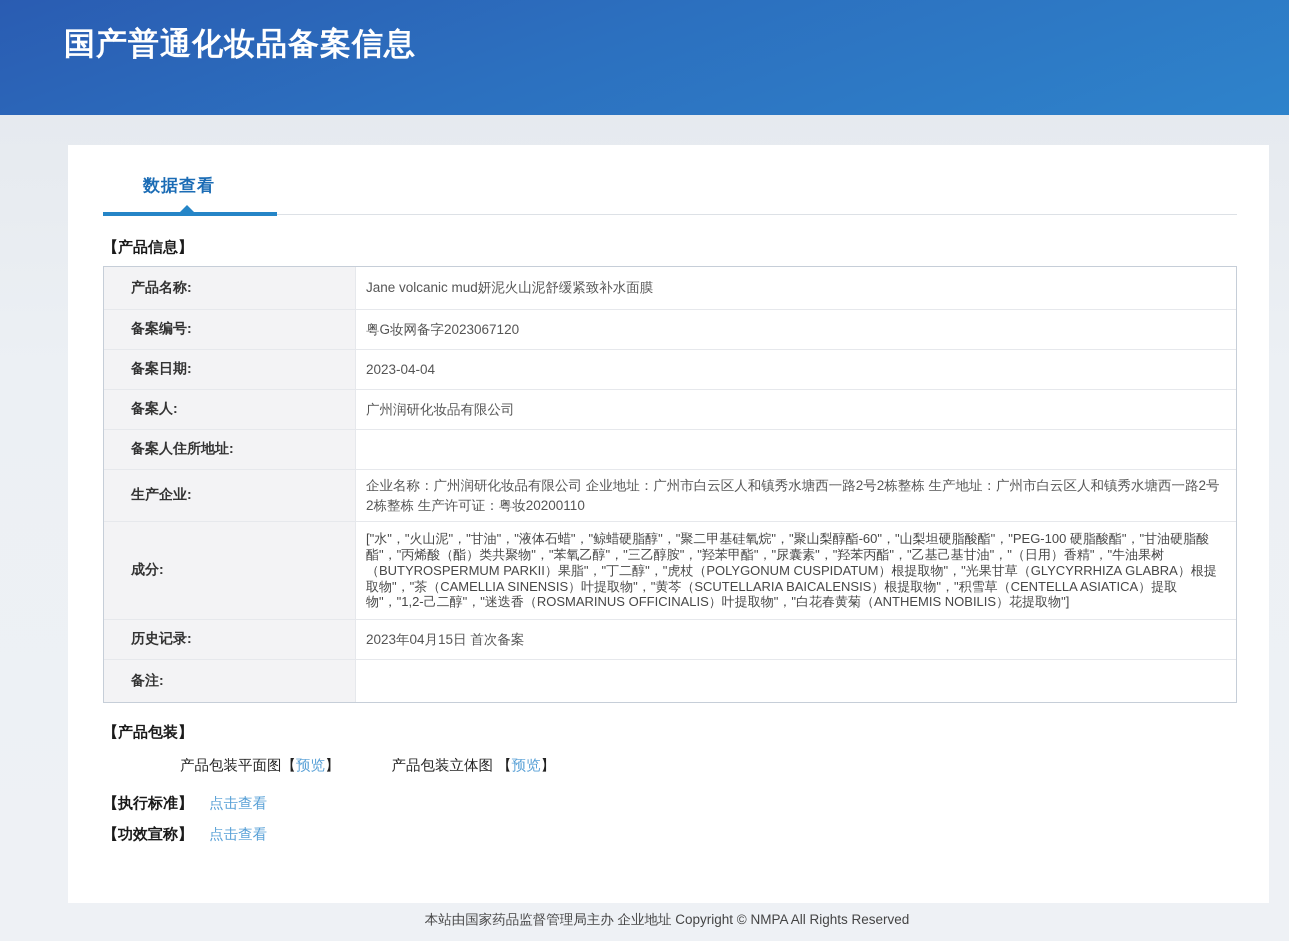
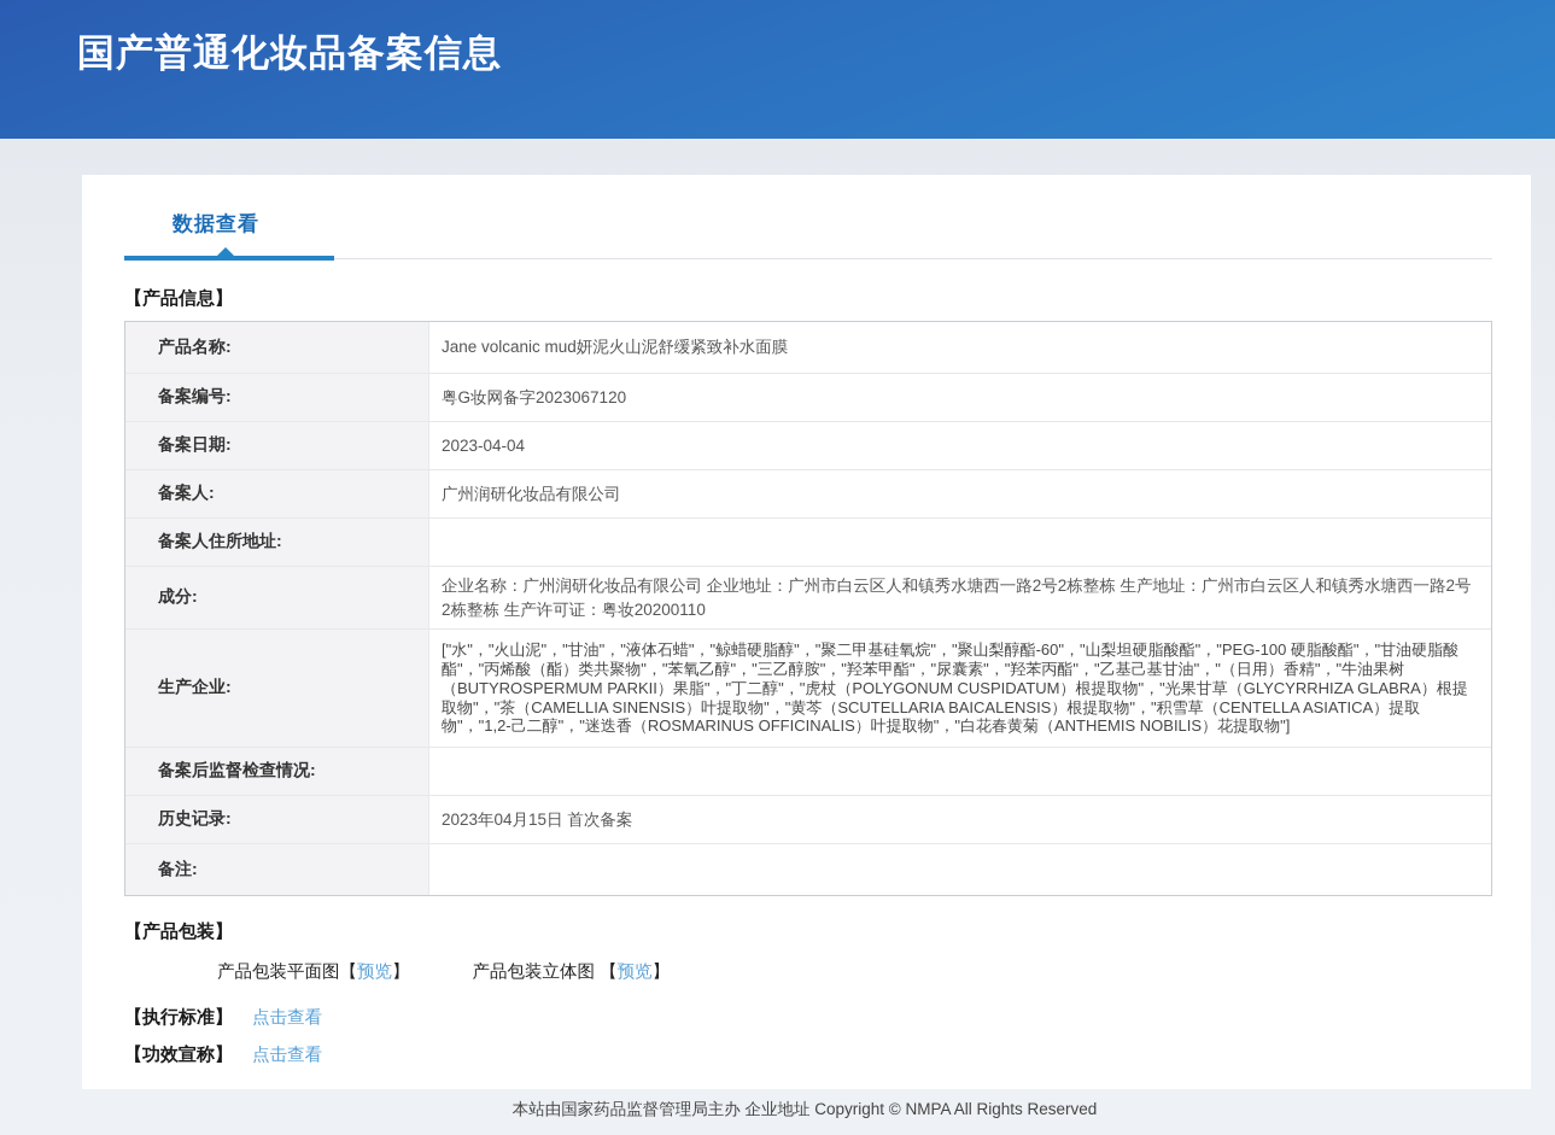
  国产普通化妆品备案信息
  数据查看
  【产品信息】
  产品名称:
  Jane volcanic mud妍泥火山泥舒缓紧致补水面膜
  备案编号:
  粤G妆网备字2023067120
  备案日期:
  2023-04-04
  备案人:
  广州润研化妆品有限公司
  备案人住所地址:
- 生产企业:
+ 成分:
  企业名称：广州润研化妆品有限公司 企业地址：广州市白云区人和镇秀水塘西一路2号2栋整栋 生产地址：广州市白云区人和镇秀水塘西一路2号2栋整栋 生产许可证：粤妆20200110
- 成分:
+ 生产企业:
  ["水"，"火山泥"，"甘油"，"液体石蜡"，"鲸蜡硬脂醇"，"聚二甲基硅氧烷"，"聚山梨醇酯-60"，"山梨坦硬脂酸酯"，"PEG-100 硬脂酸酯"，"甘油硬脂酸酯"，"丙烯酸（酯）类共聚物"，"苯氧乙醇"，"三乙醇胺"，"羟苯甲酯"，"尿囊素"，"羟苯丙酯"，"乙基己基甘油"，"（日用）香精"，"牛油果树（BUTYROSPERMUM PARKII）果脂"，"丁二醇"，"虎杖（POLYGONUM CUSPIDATUM）根提取物"，"光果甘草（GLYCYRRHIZA GLABRA）根提取物"，"茶（CAMELLIA SINENSIS）叶提取物"，"黄芩（SCUTELLARIA BAICALENSIS）根提取物"，"积雪草（CENTELLA ASIATICA）提取物"，"1,2-己二醇"，"迷迭香（ROSMARINUS OFFICINALIS）叶提取物"，"白花春黄菊（ANTHEMIS NOBILIS）花提取物"]
+ 备案后监督检查情况:
  历史记录:
  2023年04月15日 首次备案
  备注:
  【产品包装】
  产品包装平面图【预览】 产品包装立体图 【预览】
  【执行标准】 点击查看
  【功效宣称】 点击查看
  本站由国家药品监督管理局主办 企业地址 Copyright © NMPA All Rights Reserved
